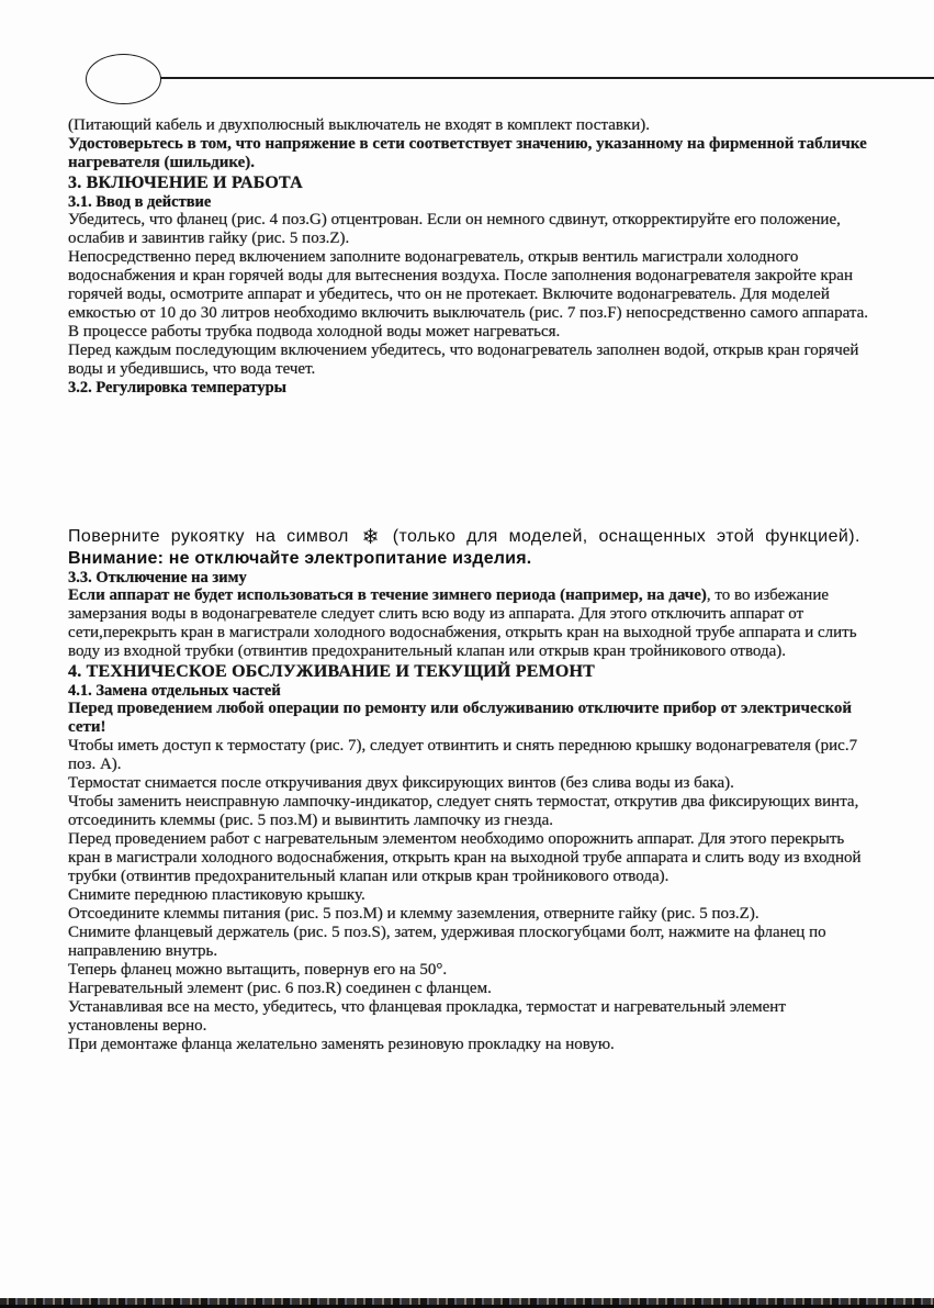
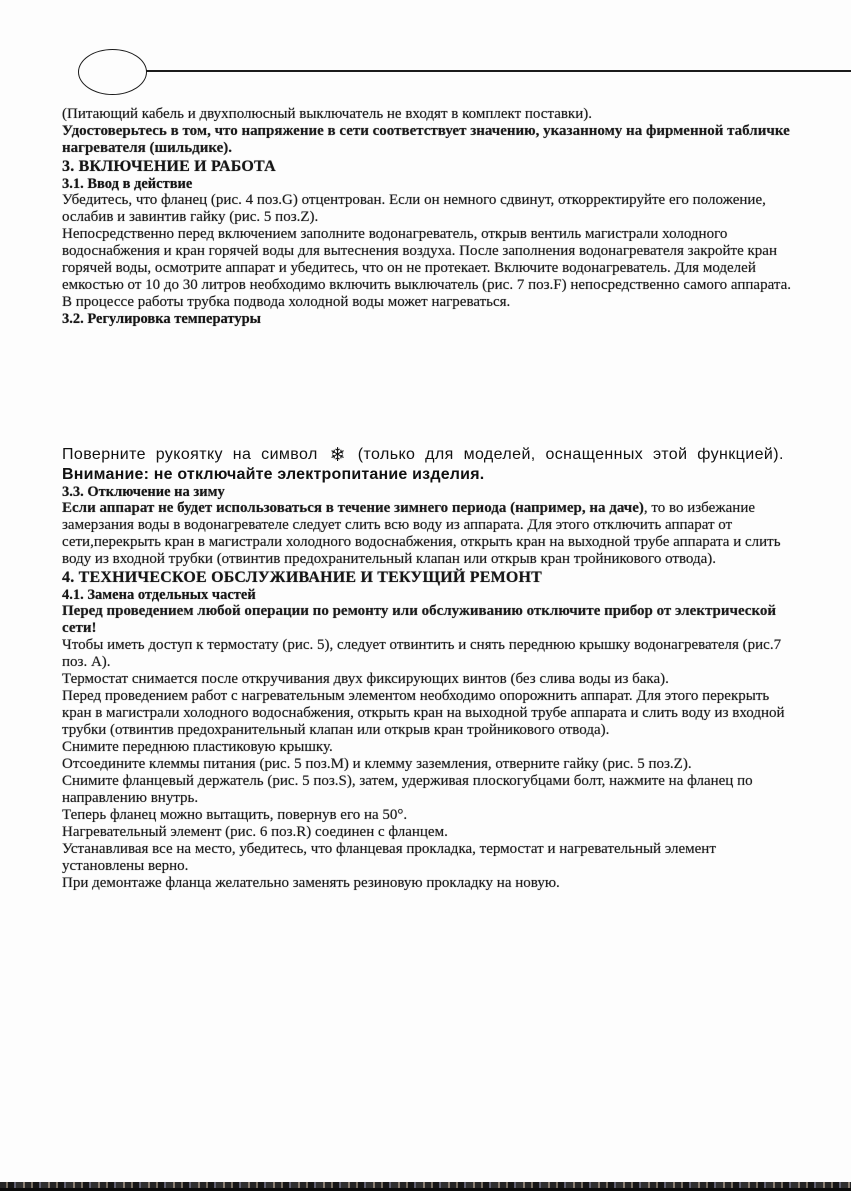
  (Питающий кабель и двухполюсный выключатель не входят в комплект поставки).
  Удостоверьтесь в том, что напряжение в сети соответствует значению, указанному на фирменной табличке нагревателя (шильдике).
  3. ВКЛЮЧЕНИЕ И РАБОТА
  3.1. Ввод в действие
  Убедитесь, что фланец (рис. 4 поз.G) отцентрован. Если он немного сдвинут, откорректируйте его положение, ослабив и завинтив гайку (рис. 5 поз.Z).
  Непосредственно перед включением заполните водонагреватель, открыв вентиль магистрали холодного водоснабжения и кран горячей воды для вытеснения воздуха. После заполнения водонагревателя закройте кран горячей воды, осмотрите аппарат и убедитесь, что он не протекает. Включите водонагреватель. Для моделей емкостью от 10 до 30 литров необходимо включить выключатель (рис. 7 поз.F) непосредственно самого аппарата. В процессе работы трубка подвода холодной воды может нагреваться.
- Перед каждым последующим включением убедитесь, что водонагреватель заполнен водой, открыв кран горячей воды и убедившись, что вода течет.
  3.2. Регулировка температуры
  Поверните рукоятку на символ ❄ (только для моделей, оснащенных этой функцией).
  Внимание: не отключайте электропитание изделия.
  3.3. Отключение на зиму
  Если аппарат не будет использоваться в течение зимнего периода (например, на даче), то во избежание замерзания воды в водонагревателе следует слить всю воду из аппарата. Для этого отключить аппарат от сети,перекрыть кран в магистрали холодного водоснабжения, открыть кран на выходной трубе аппарата и слить воду из входной трубки (отвинтив предохранительный клапан или открыв кран тройникового отвода).
  4. ТЕХНИЧЕСКОЕ ОБСЛУЖИВАНИЕ И ТЕКУЩИЙ РЕМОНТ
  4.1. Замена отдельных частей
  Перед проведением любой операции по ремонту или обслуживанию отключите прибор от электрической сети!
- Чтобы иметь доступ к термостату (рис. 7), следует отвинтить и снять переднюю крышку водонагревателя (рис.7 поз. А).
+ Чтобы иметь доступ к термостату (рис. 5), следует отвинтить и снять переднюю крышку водонагревателя (рис.7 поз. А).
  Термостат снимается после откручивания двух фиксирующих винтов (без слива воды из бака).
- Чтобы заменить неисправную лампочку-индикатор, следует снять термостат, открутив два фиксирующих винта, отсоединить клеммы (рис. 5 поз.М) и вывинтить лампочку из гнезда.
  Перед проведением работ с нагревательным элементом необходимо опорожнить аппарат. Для этого перекрыть кран в магистрали холодного водоснабжения, открыть кран на выходной трубе аппарата и слить воду из входной трубки (отвинтив предохранительный клапан или открыв кран тройникового отвода).
  Снимите переднюю пластиковую крышку.
  Отсоедините клеммы питания (рис. 5 поз.М) и клемму заземления, отверните гайку (рис. 5 поз.Z).
  Снимите фланцевый держатель (рис. 5 поз.S), затем, удерживая плоскогубцами болт, нажмите на фланец по направлению внутрь.
  Теперь фланец можно вытащить, повернув его на 50°.
  Нагревательный элемент (рис. 6 поз.R) соединен с фланцем.
  Устанавливая все на место, убедитесь, что фланцевая прокладка, термостат и нагревательный элемент установлены верно.
  При демонтаже фланца желательно заменять резиновую прокладку на новую.
